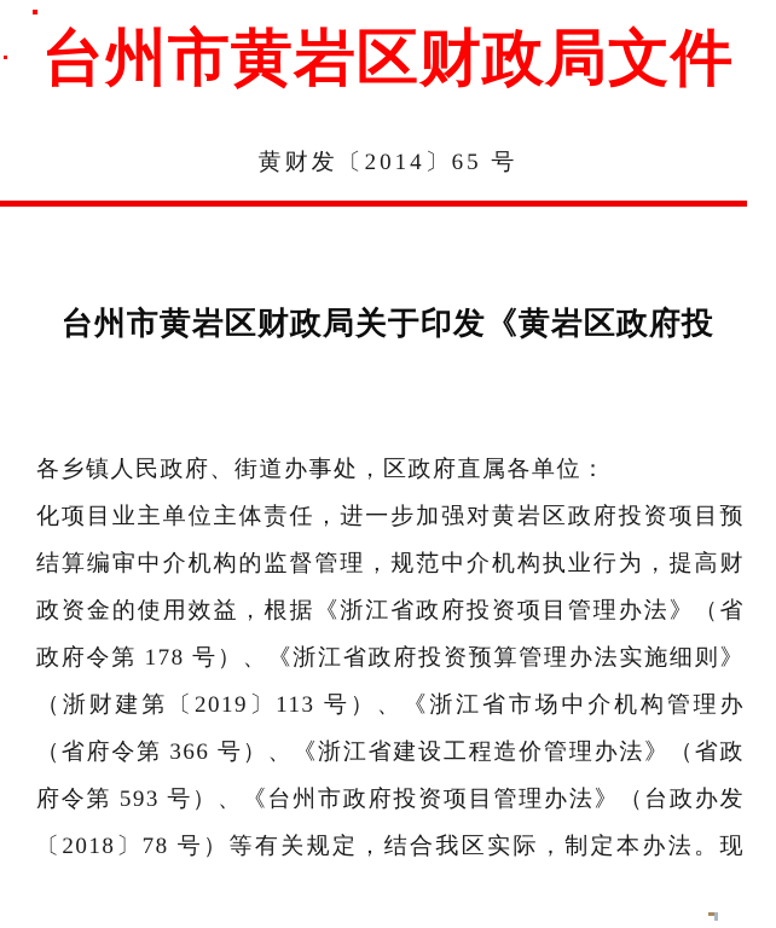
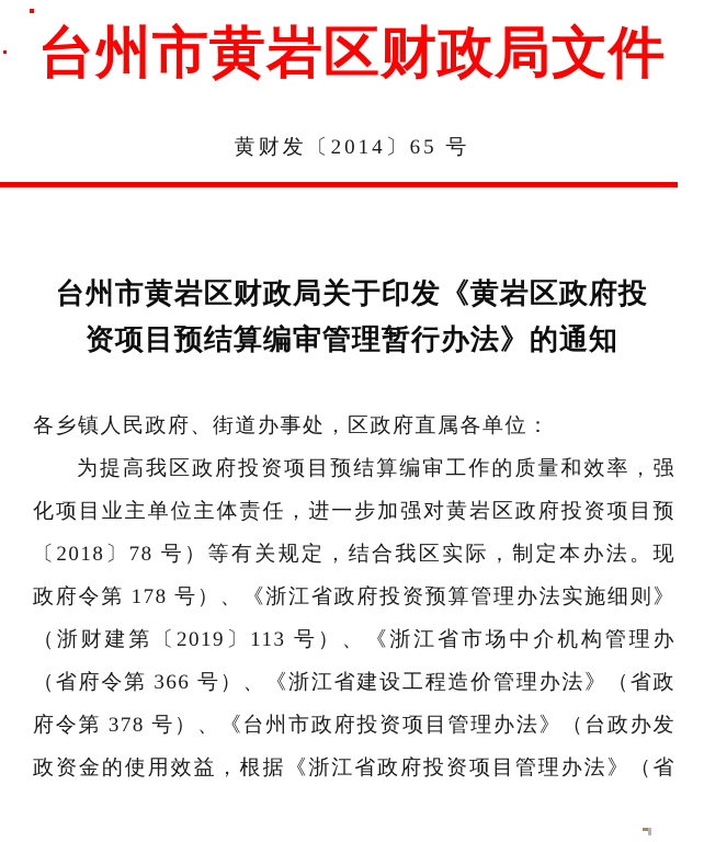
  台州市黄岩区财政局文件
  黄财发〔2014〕65 号
  台州市黄岩区财政局关于印发《黄岩区政府投
+ 资项目预结算编审管理暂行办法》的通知
  各乡镇人民政府、街道办事处，区政府直属各单位：
+ 为提高我区政府投资项目预结算编审工作的质量和效率，强
  化项目业主单位主体责任，进一步加强对黄岩区政府投资项目预
- 结算编审中介机构的监督管理，规范中介机构执业行为，提高财
- 政资金的使用效益，根据《浙江省政府投资项目管理办法》（省
+ 〔2018〕78 号）等有关规定，结合我区实际，制定本办法。现
  政府令第 178 号）、《浙江省政府投资预算管理办法实施细则》
  （浙财建第〔2019〕113 号）、《浙江省市场中介机构管理办
  （省府令第 366 号）、《浙江省建设工程造价管理办法》（省政
- 府令第 593 号）、《台州市政府投资项目管理办法》（台政办发
+ 府令第 378 号）、《台州市政府投资项目管理办法》（台政办发
- 〔2018〕78 号）等有关规定，结合我区实际，制定本办法。现
+ 政资金的使用效益，根据《浙江省政府投资项目管理办法》（省
